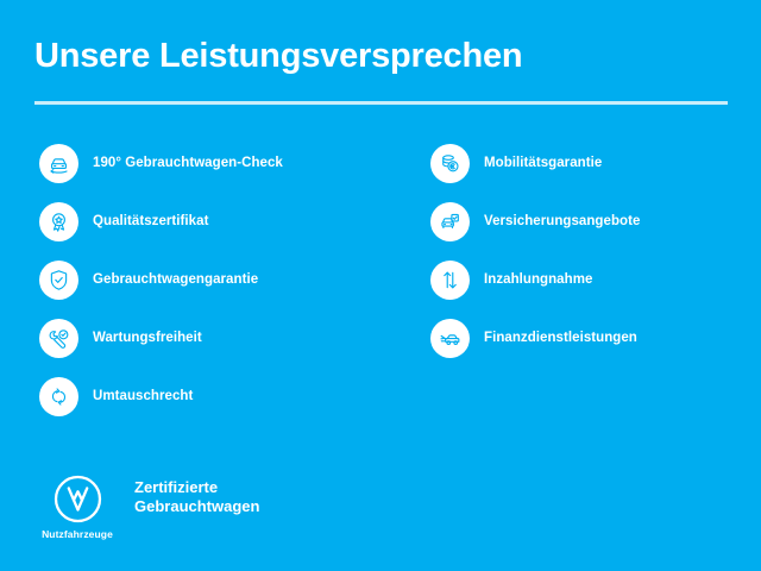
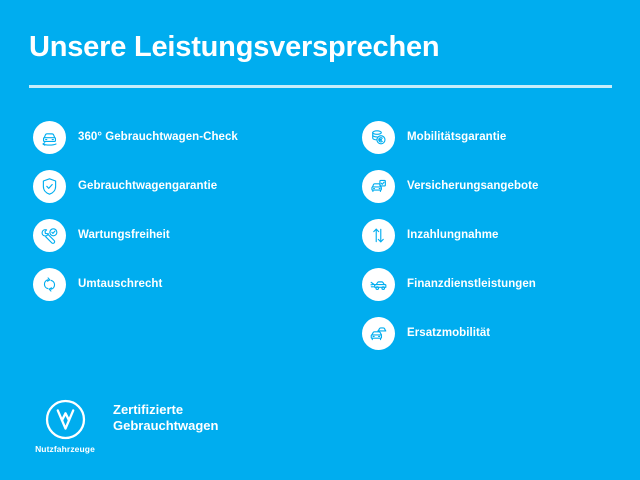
  Unsere Leistungsversprechen
- 190° Gebrauchtwagen-Check
+ 360° Gebrauchtwagen-Check
- Qualitätszertifikat
  Gebrauchtwagengarantie
  Wartungsfreiheit
  Umtauschrecht
  Mobilitätsgarantie
  Versicherungsangebote
  Inzahlungnahme
  Finanzdienstleistungen
+ Ersatzmobilität
  Nutzfahrzeuge
  Zertifizierte
  Gebrauchtwagen
